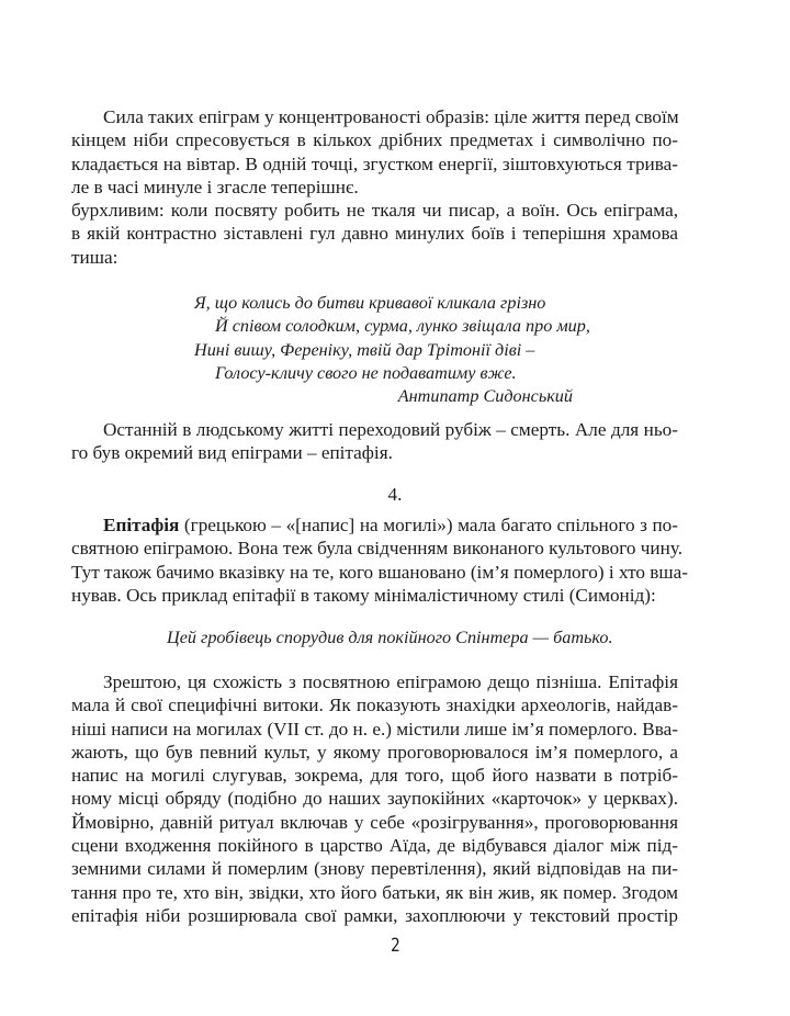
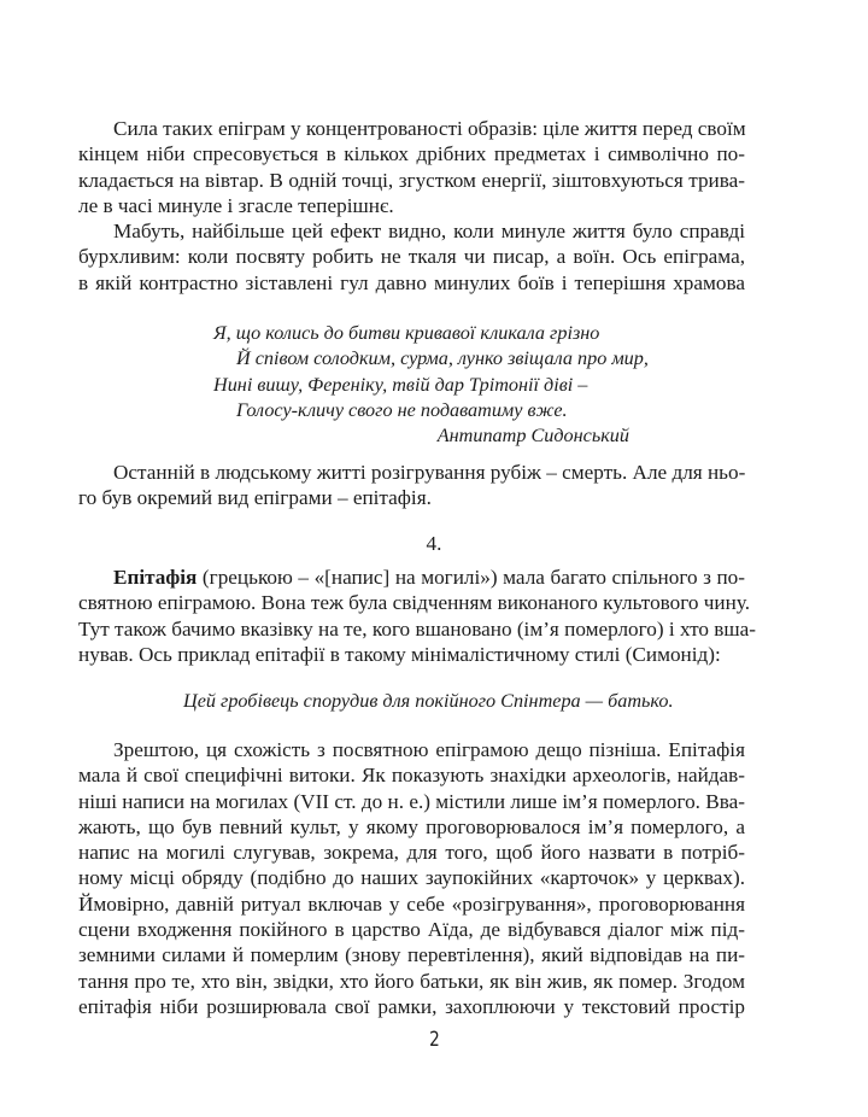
  Сила таких епіграм у концентрованості образів: ціле життя перед своїм
  кінцем ніби спресовується в кількох дрібних предметах і символічно по-
  кладається на вівтар. В одній точці, згустком енергії, зіштовхуються трива-
  ле в часі минуле і згасле теперішнє.
+ Мабуть, найбільше цей ефект видно, коли минуле життя було справді
  бурхливим: коли посвяту робить не ткаля чи писар, а воїн. Ось епіграма,
  в якій контрастно зіставлені гул давно минулих боїв і теперішня храмова
- тиша:
  Я, що колись до битви кривавої кликала грізно
  Й співом солодким, сурма, лунко звіщала про мир,
  Нині вишу, Ференіку, твій дар Трітонії діві –
  Голосу-кличу свого не подаватиму вже.
  Антипатр Сидонський
- Останній в людському житті переходовий рубіж – смерть. Але для ньо-
+ Останній в людському житті розігрування рубіж – смерть. Але для ньо-
  го був окремий вид епіграми – епітафія.
  4.
  Епітафія (грецькою – «[напис] на могилі») мала багато спільного з по-
  святною епіграмою. Вона теж була свідченням виконаного культового чину.
  Тут також бачимо вказівку на те, кого вшановано (ім’я померлого) і хто вша-
  нував. Ось приклад епітафії в такому мінімалістичному стилі (Симонід):
  Цей гробівець спорудив для покійного Спінтера — батько.
  Зрештою, ця схожість з посвятною епіграмою дещо пізніша. Епітафія
  мала й свої специфічні витоки. Як показують знахідки археологів, найдав-
  ніші написи на могилах (VII ст. до н. е.) містили лише ім’я померлого. Вва-
  жають, що був певний культ, у якому проговорювалося ім’я померлого, а
  напис на могилі слугував, зокрема, для того, щоб його назвати в потріб-
  ному місці обряду (подібно до наших заупокійних «карточок» у церквах).
  Ймовірно, давній ритуал включав у себе «розігрування», проговорювання
  сцени входження покійного в царство Аїда, де відбувався діалог між під-
  земними силами й померлим (знову перевтілення), який відповідав на пи-
  тання про те, хто він, звідки, хто його батьки, як він жив, як помер. Згодом
  епітафія ніби розширювала свої рамки, захоплюючи у текстовий простір
  2
